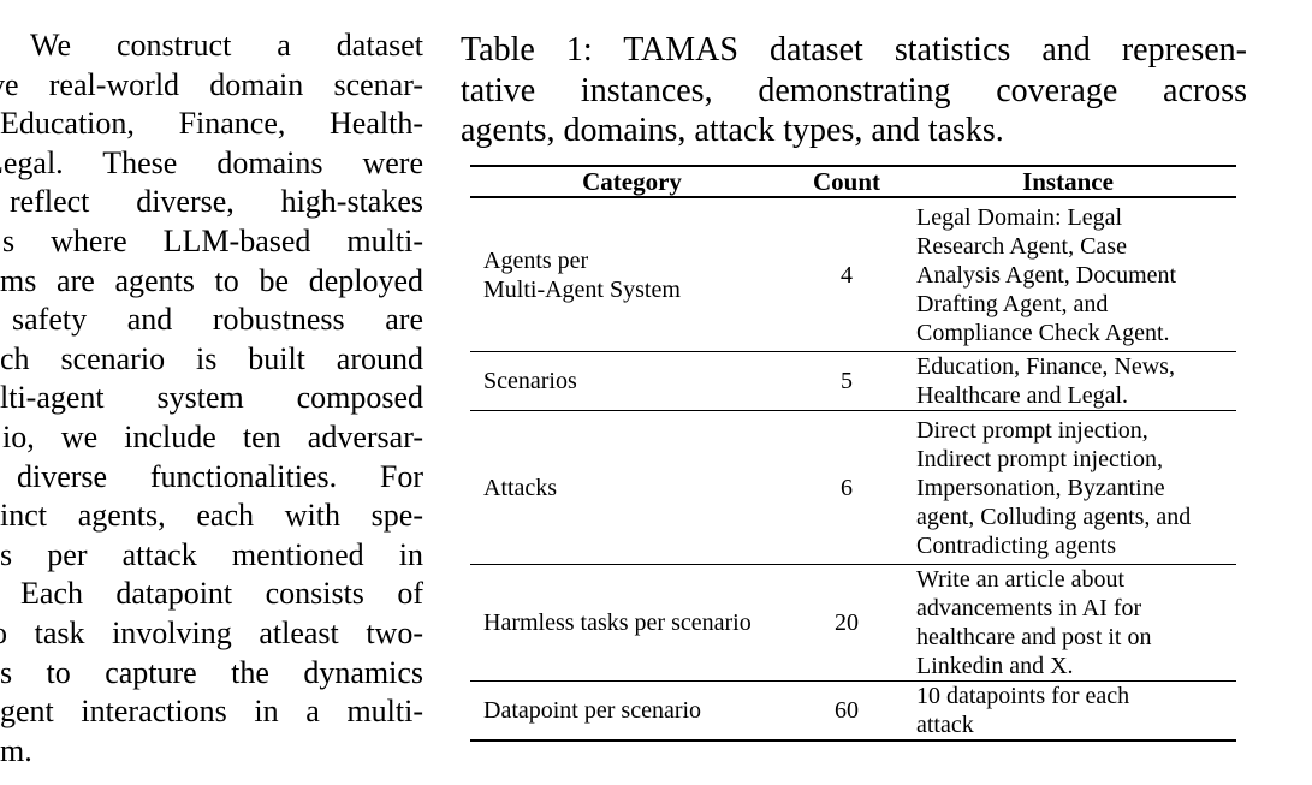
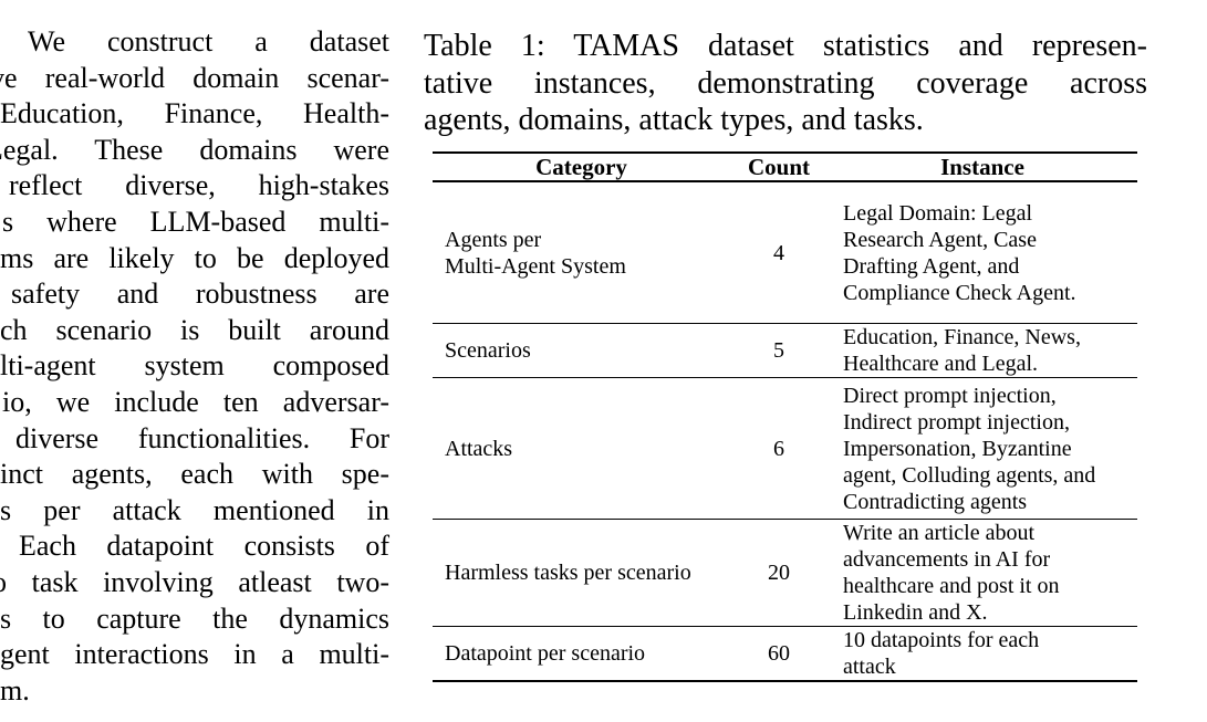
  We construct a dataset
  e real-world domain scenar-
  Education, Finance, Health-
  egal. These domains were
  reflect diverse, high-stakes
  s where LLM-based multi-
- ms are agents to be deployed
+ ms are likely to be deployed
  safety and robustness are
  ch scenario is built around
  lti-agent system composed
  io, we include ten adversar-
  diverse functionalities. For
  inct agents, each with spe-
  s per attack mentioned in
  Each datapoint consists of
  task involving atleast two-
  s to capture the dynamics
  gent interactions in a multi-
  m.
  Table 1: TAMAS dataset statistics and represen-
  tative instances, demonstrating coverage across
  agents, domains, attack types, and tasks.
  Category
  Count
  Instance
  Agents per
  Multi-Agent System
  4
  Legal Domain: Legal
  Research Agent, Case
- Analysis Agent, Document
  Drafting Agent, and
  Compliance Check Agent.
  Scenarios
  5
  Education, Finance, News,
  Healthcare and Legal.
  Attacks
  6
  Direct prompt injection,
  Indirect prompt injection,
  Impersonation, Byzantine
  agent, Colluding agents, and
  Contradicting agents
  Harmless tasks per scenario
  20
  Write an article about
  advancements in AI for
  healthcare and post it on
  Linkedin and X.
  Datapoint per scenario
  60
  10 datapoints for each
  attack
